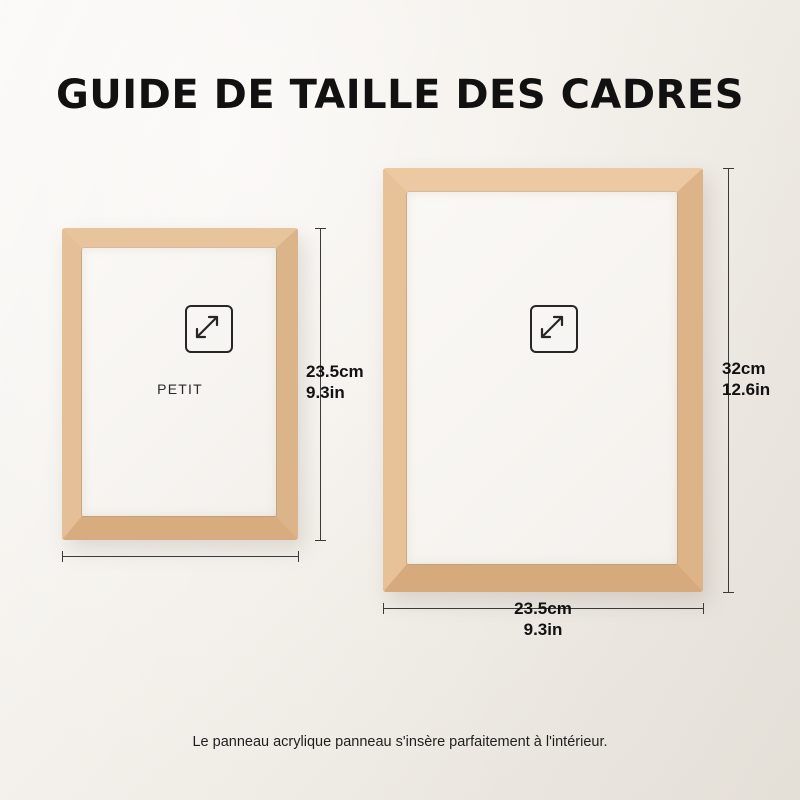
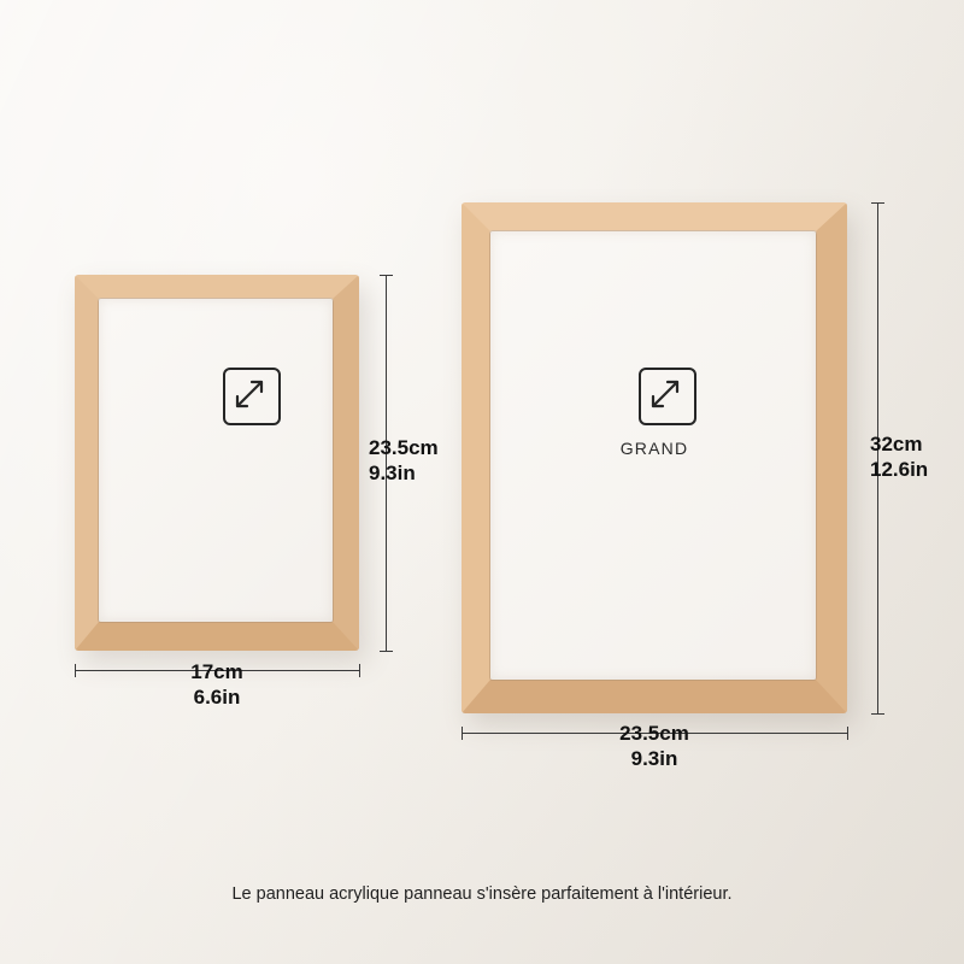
- GUIDE DE TAILLE DES CADRES
- PETIT
  23.5cm
  9.3in
+ 17cm
+ 6.6in
+ GRAND
  32cm
  12.6in
  23.5cm
  9.3in
  Le panneau acrylique panneau s'insère parfaitement à l'intérieur.
